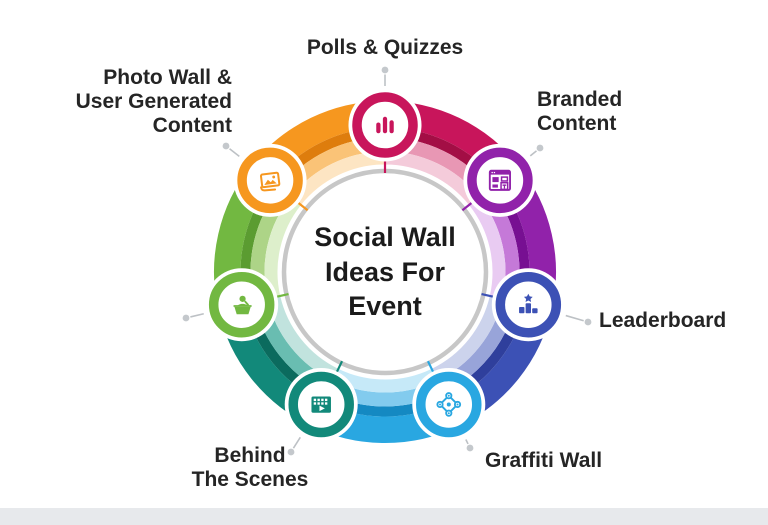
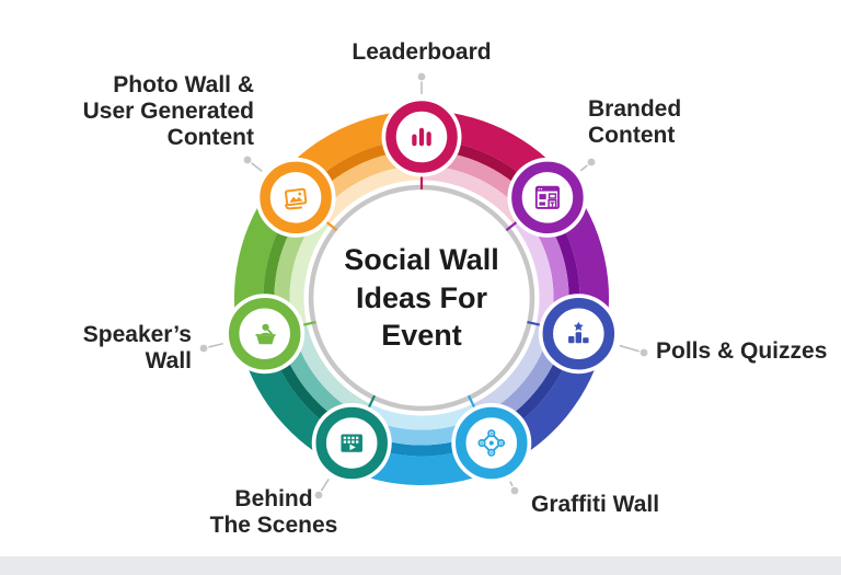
  Social Wall
  Ideas For
  Event
- Polls & Quizzes
+ Leaderboard
  Branded
  Content
- Leaderboard
+ Polls & Quizzes
  Graffiti Wall
  Behind
  The Scenes
+ Speaker’s
+ Wall
  Photo Wall &
  User Generated
  Content
